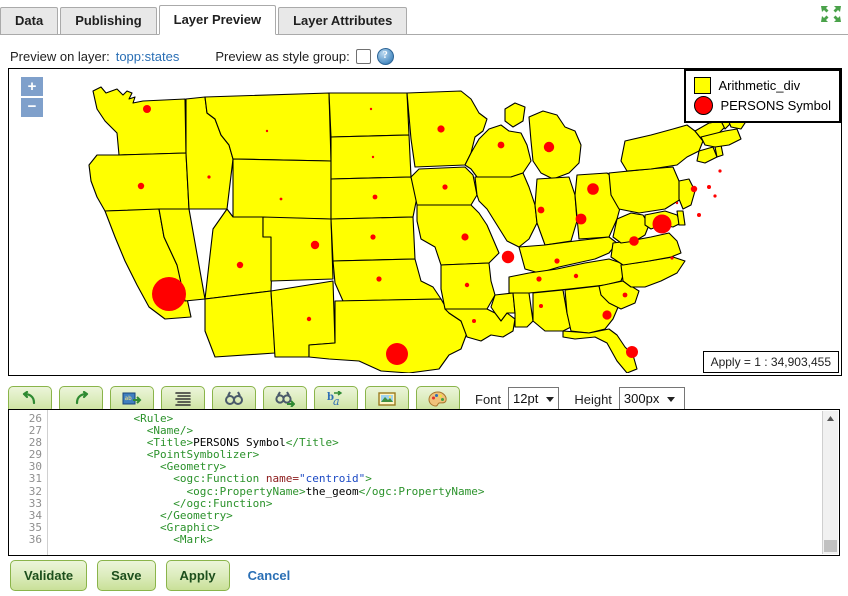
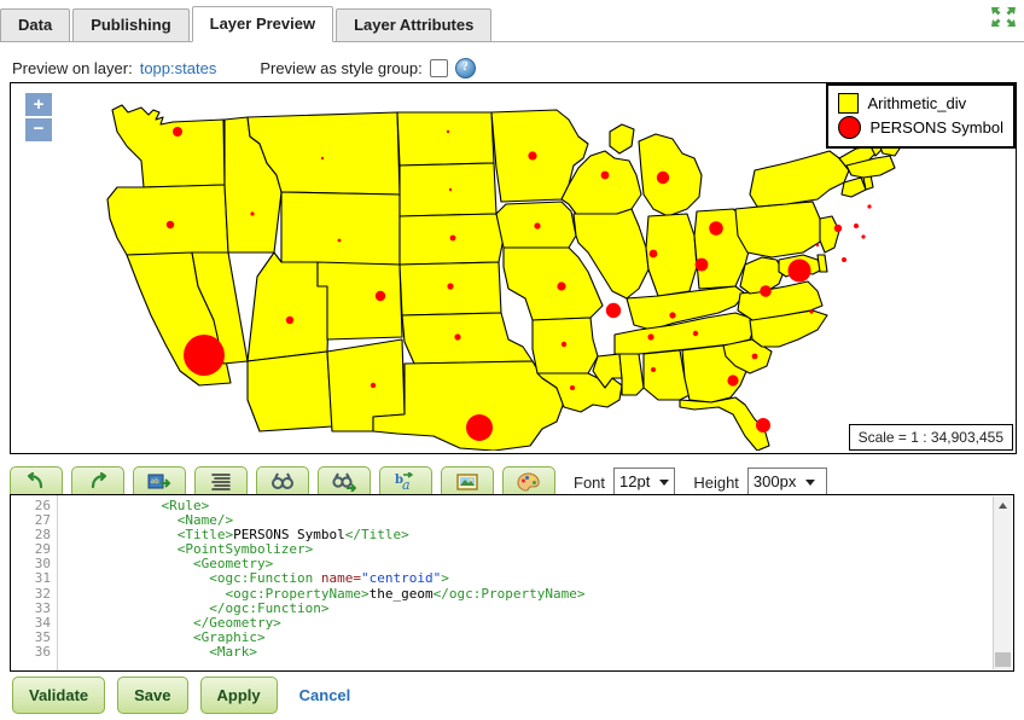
  Data
  Publishing
  Layer Preview
  Layer Attributes
  Preview on layer:
  topp:states
  Preview as style group:
  ?
  +
  −
  Arithmetic_div
  PERSONS Symbol
- Apply = 1 : 34,903,455
+ Scale = 1 : 34,903,455
  b
  a
  Font
  12pt
  Height
  300px
  26
  27
  28
  29
  30
  31
  32
  33
  34
  35
  36
  <Rule>
  <Name/>
  <Title>PERSONS Symbol</Title>
  <PointSymbolizer>
  <Geometry>
  <ogc:Function name="centroid">
  <ogc:PropertyName>the_geom</ogc:PropertyName>
  </ogc:Function>
  </Geometry>
  <Graphic>
  <Mark>
  Validate
  Save
  Apply
  Cancel
